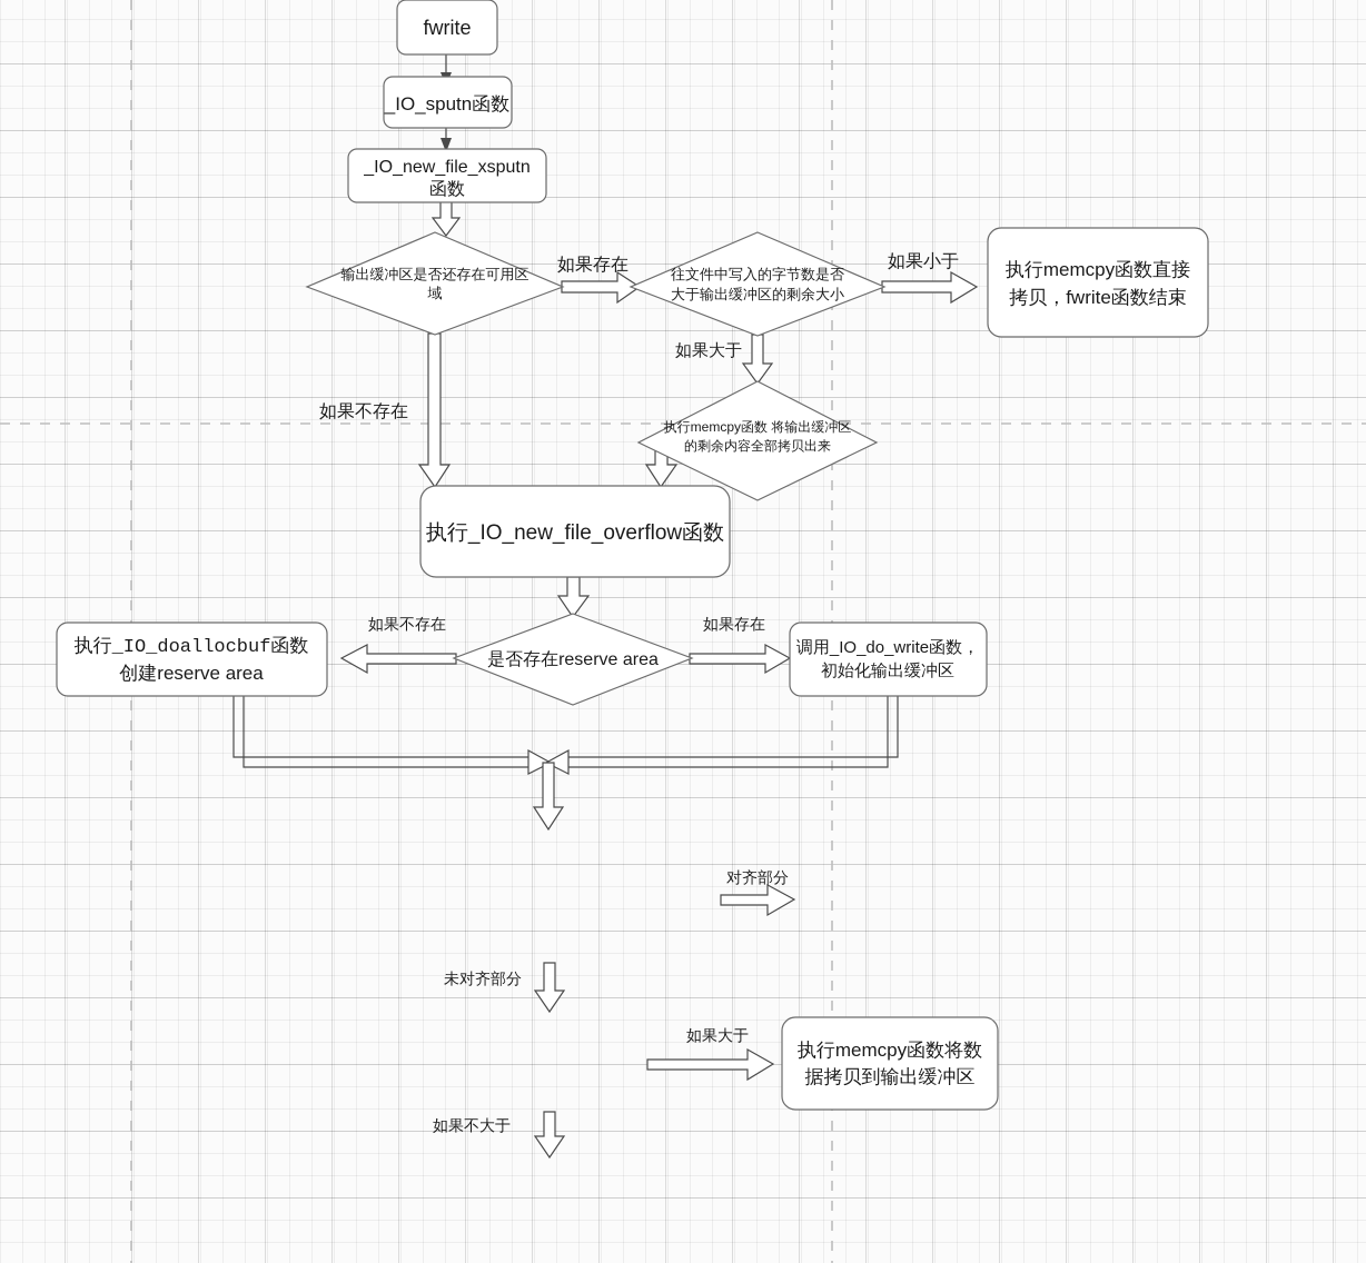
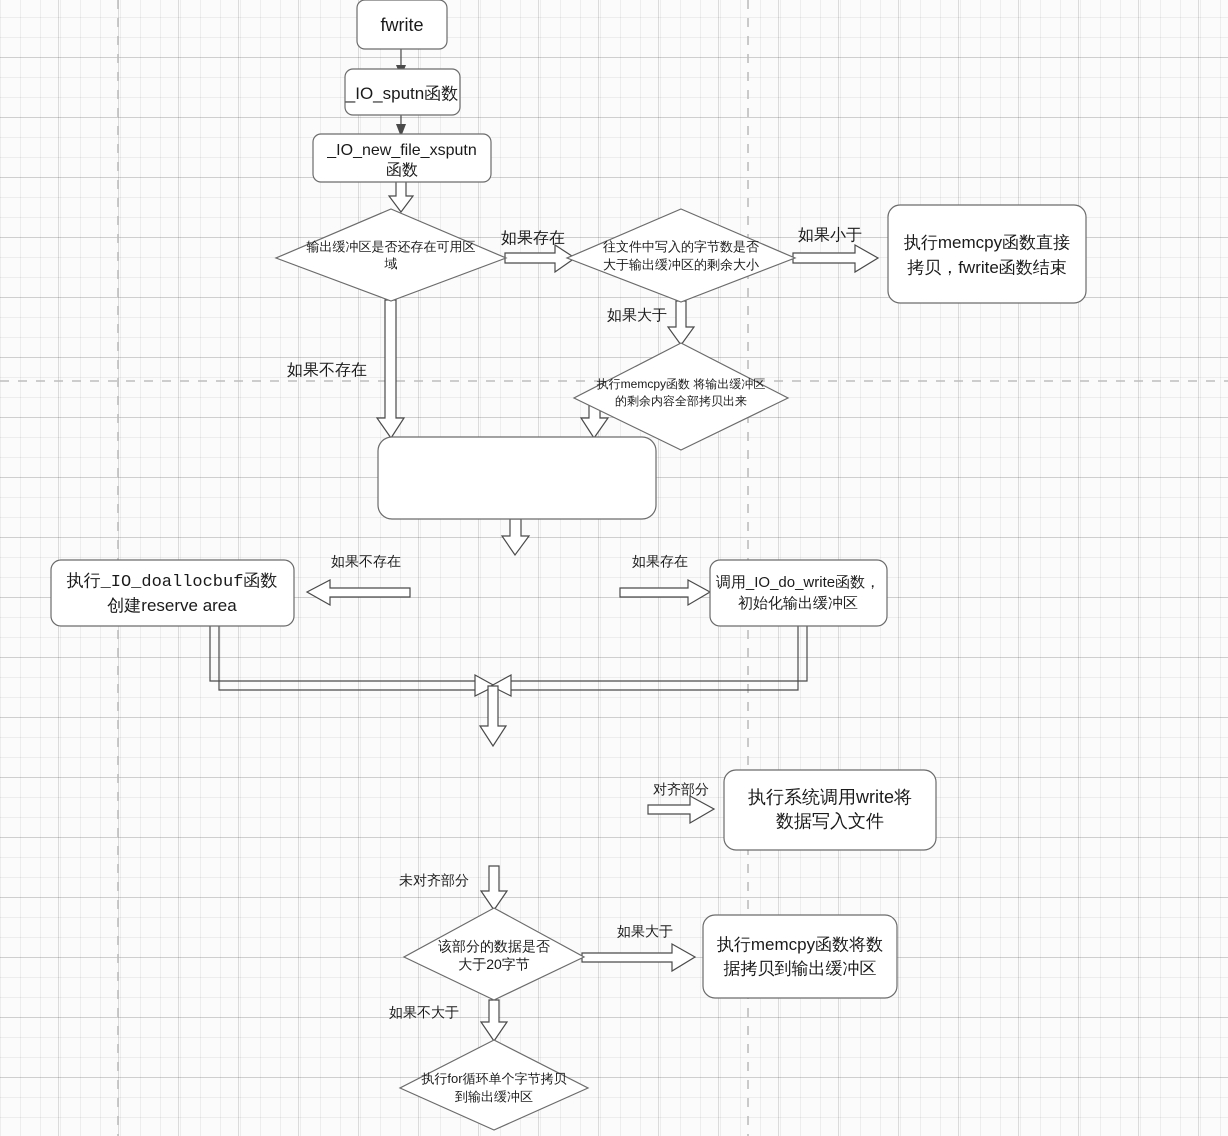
  fwrite
  _IO_sputn函数
  _IO_new_file_xsputn
  函数
  输出缓冲区是否还存在可用区
  域
  往文件中写入的字节数是否
  大于输出缓冲区的剩余大小
  执行memcpy函数直接
  拷贝，fwrite函数结束
  执行memcpy函数 将输出缓冲区
  的剩余内容全部拷贝出来
- 执行_IO_new_file_overflow函数
- 是否存在reserve area
  执行_IO_doallocbuf函数
  创建reserve area
  调用_IO_do_write函数，
  初始化输出缓冲区
+ 执行系统调用write将
+ 数据写入文件
+ 该部分的数据是否
+ 大于20字节
  执行memcpy函数将数
  据拷贝到输出缓冲区
+ 执行for循环单个字节拷贝
+ 到输出缓冲区
  如果存在
  如果小于
  如果大于
  如果不存在
  如果不存在
  如果存在
  对齐部分
  未对齐部分
  如果大于
  如果不大于
